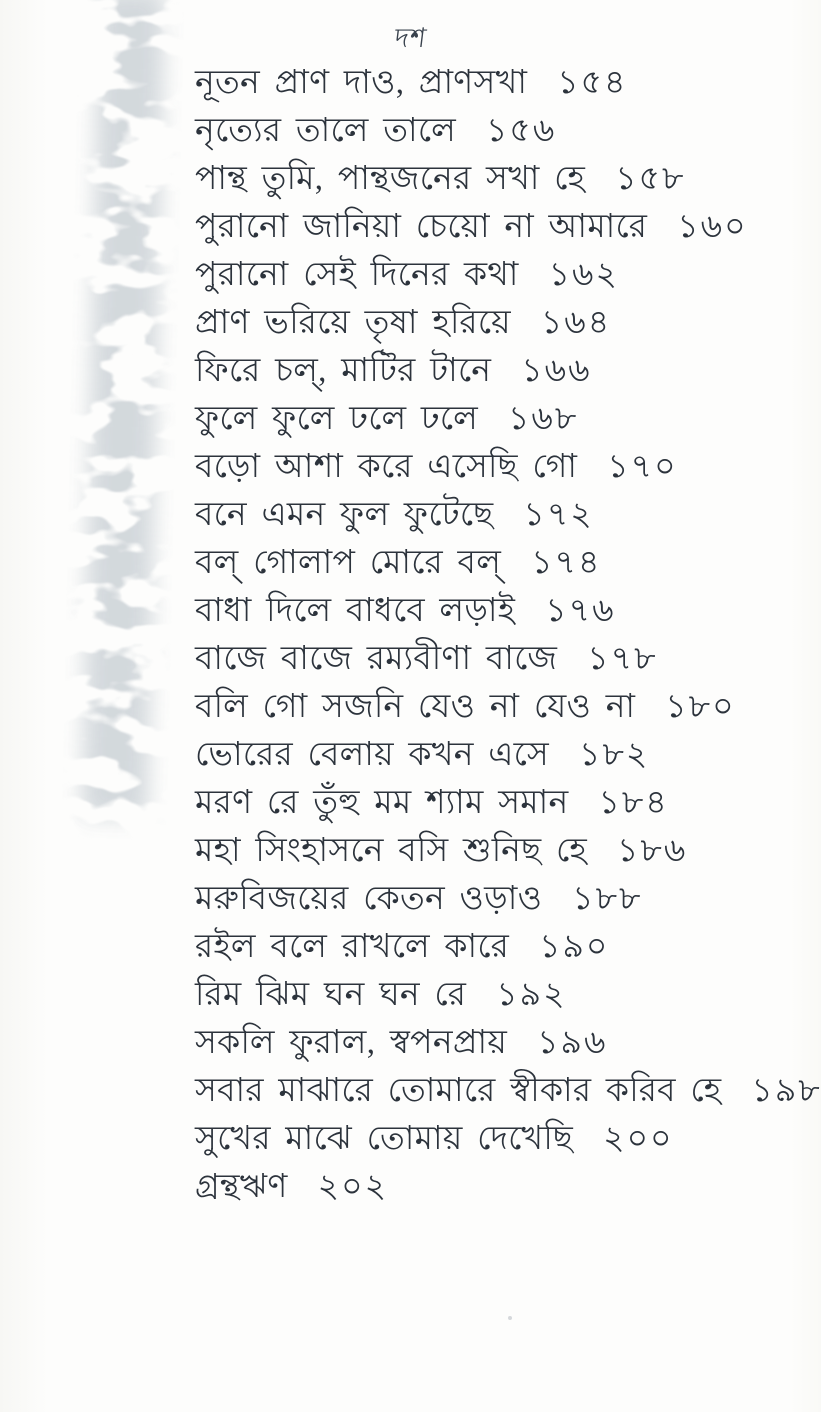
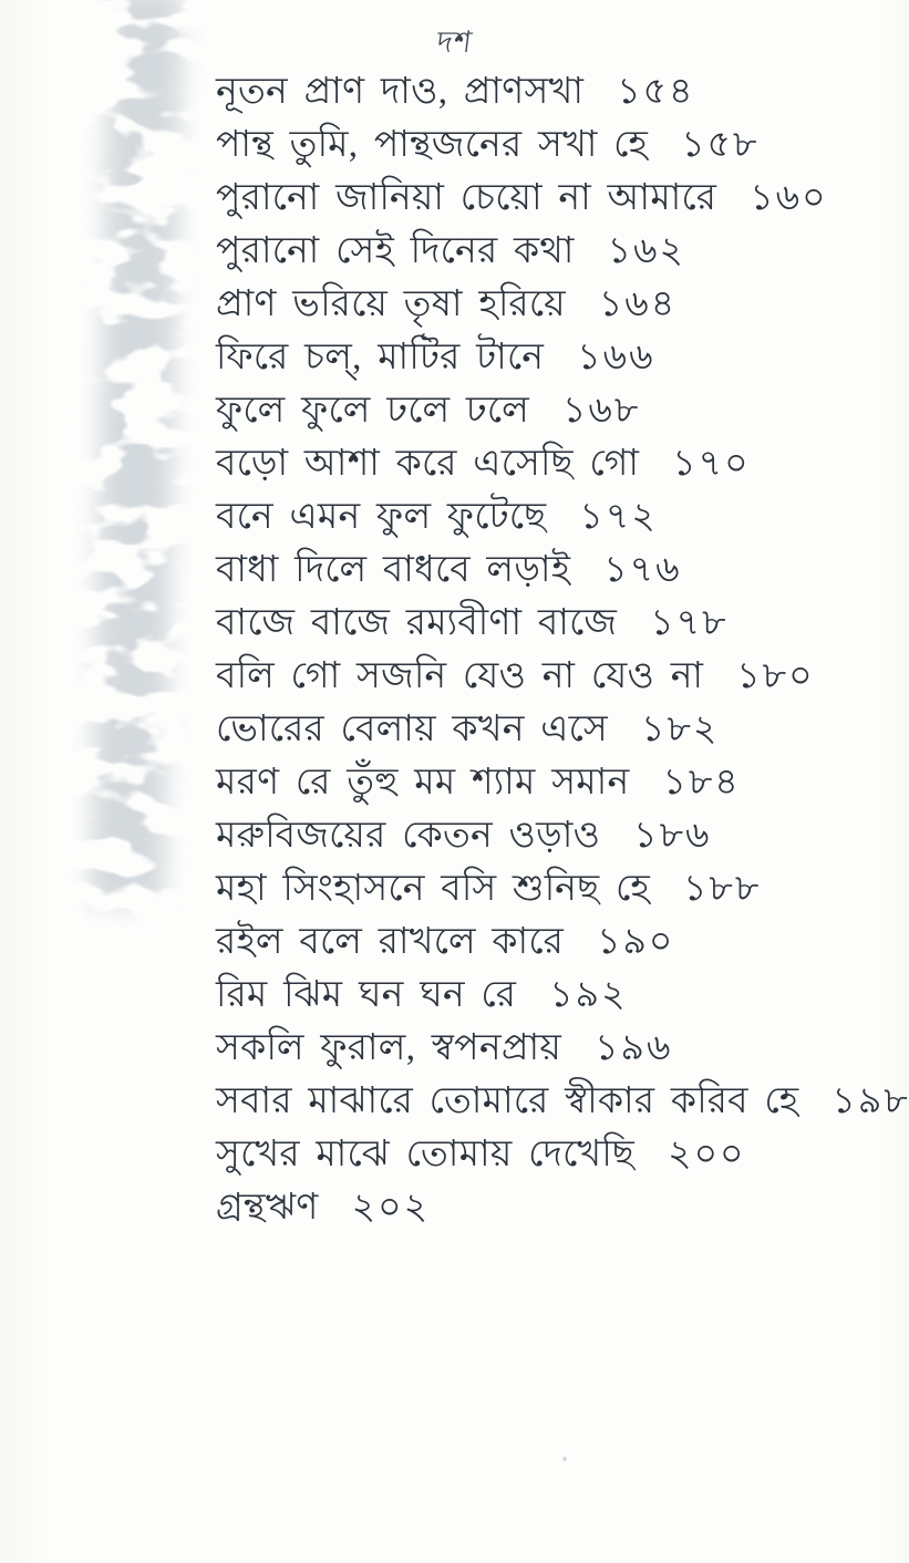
  নূতন প্রাণ দাও, প্রাণসখা
  ১৫৪
- নৃত্যের তালে তালে
- ১৫৬
  পান্থ তুমি, পান্থজনের সখা হে
  ১৫৮
  পুরানো জানিয়া চেয়ো না আমারে
  ১৬০
  পুরানো সেই দিনের কথা
  ১৬২
  প্রাণ ভরিয়ে তৃষা হরিয়ে
  ১৬৪
  ফিরে চল্, মাটির টানে
  ১৬৬
  ফুলে ফুলে ঢলে ঢলে
  ১৬৮
  বড়ো আশা করে এসেছি গো
  ১৭০
  বনে এমন ফুল ফুটেছে
  ১৭২
- বল্ গোলাপ মোরে বল্
- ১৭৪
  বাধা দিলে বাধবে লড়াই
  ১৭৬
  বাজে বাজে রম্যবীণা বাজে
  ১৭৮
  বলি গো সজনি যেও না যেও না
  ১৮০
  ভোরের বেলায় কখন এসে
  ১৮২
  মরণ রে তুঁহু মম শ্যাম সমান
  ১৮৪
- মহা সিংহাসনে বসি শুনিছ হে
+ মরুবিজয়ের কেতন ওড়াও
  ১৮৬
- মরুবিজয়ের কেতন ওড়াও
+ মহা সিংহাসনে বসি শুনিছ হে
  ১৮৮
  রইল বলে রাখলে কারে
  ১৯০
  রিম ঝিম ঘন ঘন রে
  ১৯২
  সকলি ফুরাল, স্বপনপ্রায়
  ১৯৬
  সবার মাঝারে তোমারে স্বীকার করিব হে
  ১৯৮
  সুখের মাঝে তোমায় দেখেছি
  ২০০
  গ্রন্থঋণ
  ২০২
